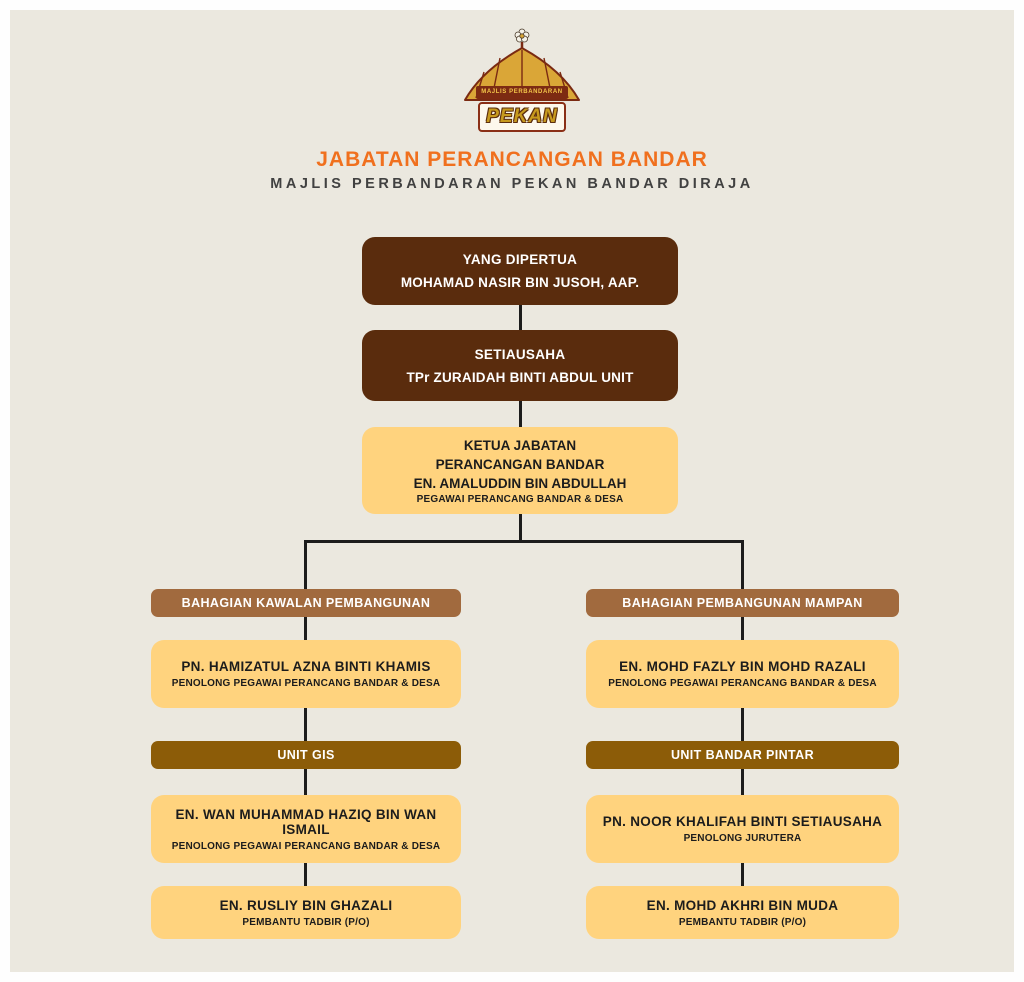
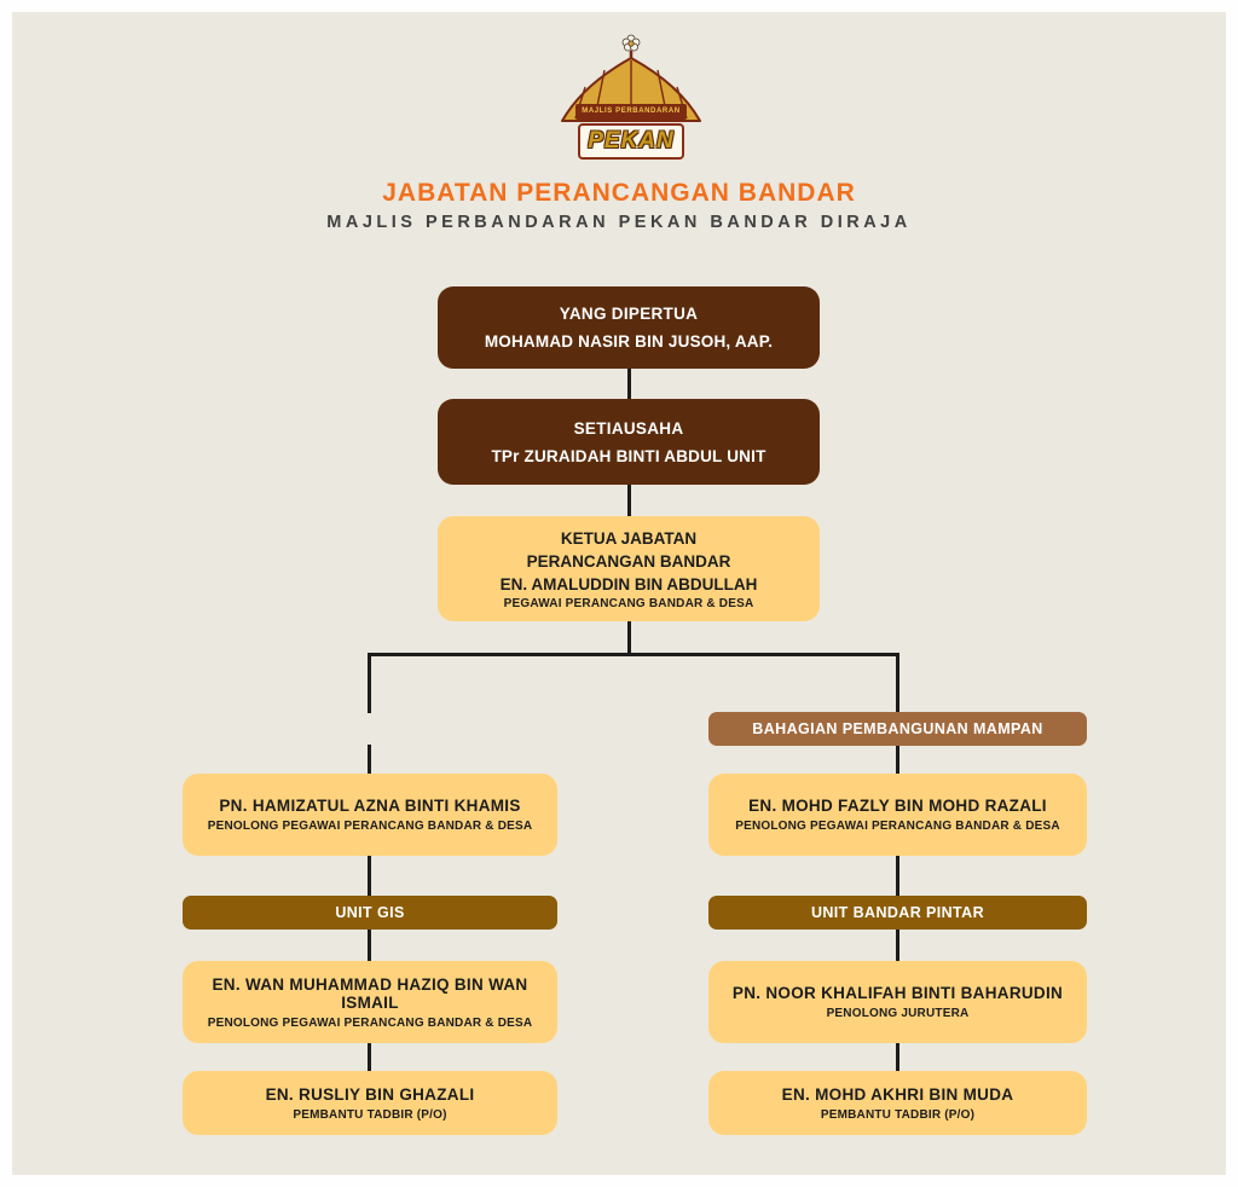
  PEKAN
  JABATAN PERANCANGAN BANDAR
  MAJLIS PERBANDARAN PEKAN BANDAR DIRAJA
  YANG DIPERTUA
  MOHAMAD NASIR BIN JUSOH, AAP.
  SETIAUSAHA
  TPr ZURAIDAH BINTI ABDUL UNIT
  KETUA JABATAN
  PERANCANGAN BANDAR
  EN. AMALUDDIN BIN ABDULLAH
  PEGAWAI PERANCANG BANDAR & DESA
- BAHAGIAN KAWALAN PEMBANGUNAN
  PN. HAMIZATUL AZNA BINTI KHAMIS
  PENOLONG PEGAWAI PERANCANG BANDAR & DESA
  UNIT GIS
  EN. WAN MUHAMMAD HAZIQ BIN WAN ISMAIL
  PENOLONG PEGAWAI PERANCANG BANDAR & DESA
  EN. RUSLIY BIN GHAZALI
  PEMBANTU TADBIR (P/O)
  BAHAGIAN PEMBANGUNAN MAMPAN
  EN. MOHD FAZLY BIN MOHD RAZALI
  PENOLONG PEGAWAI PERANCANG BANDAR & DESA
  UNIT BANDAR PINTAR
- PN. NOOR KHALIFAH BINTI SETIAUSAHA
+ PN. NOOR KHALIFAH BINTI BAHARUDIN
  PENOLONG JURUTERA
  EN. MOHD AKHRI BIN MUDA
  PEMBANTU TADBIR (P/O)
